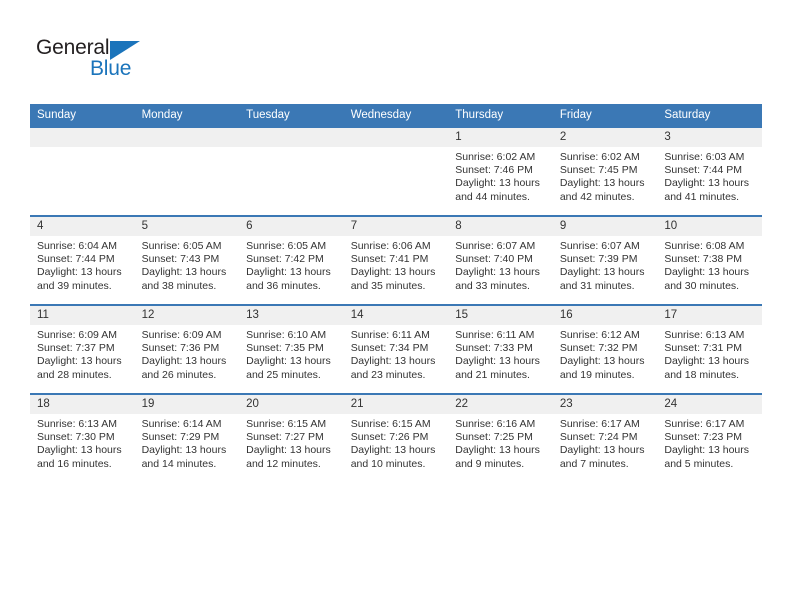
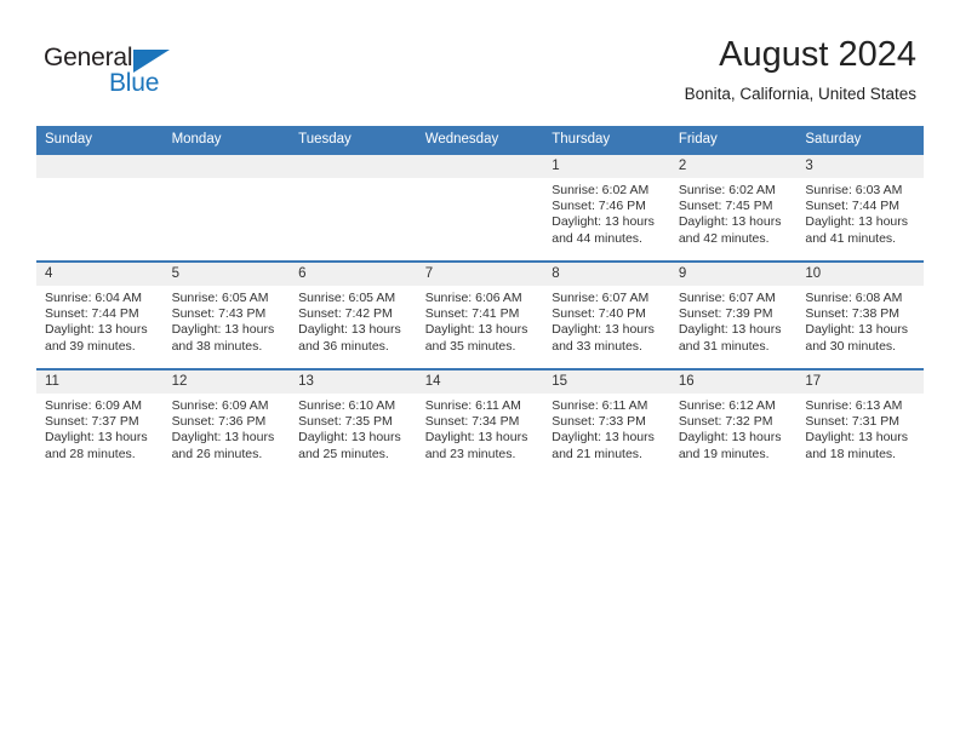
  General
  Blue
+ August 2024
+ Bonita, California, United States
  Sunday	Monday	Tuesday	Wednesday	Thursday	Friday	Saturday
  				1Sunrise: 6:02 AMSunset: 7:46 PMDaylight: 13 hours and 44 minutes.	2Sunrise: 6:02 AMSunset: 7:45 PMDaylight: 13 hours and 42 minutes.	3Sunrise: 6:03 AMSunset: 7:44 PMDaylight: 13 hours and 41 minutes.
  4Sunrise: 6:04 AMSunset: 7:44 PMDaylight: 13 hours and 39 minutes.	5Sunrise: 6:05 AMSunset: 7:43 PMDaylight: 13 hours and 38 minutes.	6Sunrise: 6:05 AMSunset: 7:42 PMDaylight: 13 hours and 36 minutes.	7Sunrise: 6:06 AMSunset: 7:41 PMDaylight: 13 hours and 35 minutes.	8Sunrise: 6:07 AMSunset: 7:40 PMDaylight: 13 hours and 33 minutes.	9Sunrise: 6:07 AMSunset: 7:39 PMDaylight: 13 hours and 31 minutes.	10Sunrise: 6:08 AMSunset: 7:38 PMDaylight: 13 hours and 30 minutes.
  11Sunrise: 6:09 AMSunset: 7:37 PMDaylight: 13 hours and 28 minutes.	12Sunrise: 6:09 AMSunset: 7:36 PMDaylight: 13 hours and 26 minutes.	13Sunrise: 6:10 AMSunset: 7:35 PMDaylight: 13 hours and 25 minutes.	14Sunrise: 6:11 AMSunset: 7:34 PMDaylight: 13 hours and 23 minutes.	15Sunrise: 6:11 AMSunset: 7:33 PMDaylight: 13 hours and 21 minutes.	16Sunrise: 6:12 AMSunset: 7:32 PMDaylight: 13 hours and 19 minutes.	17Sunrise: 6:13 AMSunset: 7:31 PMDaylight: 13 hours and 18 minutes.
- 18Sunrise: 6:13 AMSunset: 7:30 PMDaylight: 13 hours and 16 minutes.	19Sunrise: 6:14 AMSunset: 7:29 PMDaylight: 13 hours and 14 minutes.	20Sunrise: 6:15 AMSunset: 7:27 PMDaylight: 13 hours and 12 minutes.	21Sunrise: 6:15 AMSunset: 7:26 PMDaylight: 13 hours and 10 minutes.	22Sunrise: 6:16 AMSunset: 7:25 PMDaylight: 13 hours and 9 minutes.	23Sunrise: 6:17 AMSunset: 7:24 PMDaylight: 13 hours and 7 minutes.	24Sunrise: 6:17 AMSunset: 7:23 PMDaylight: 13 hours and 5 minutes.
